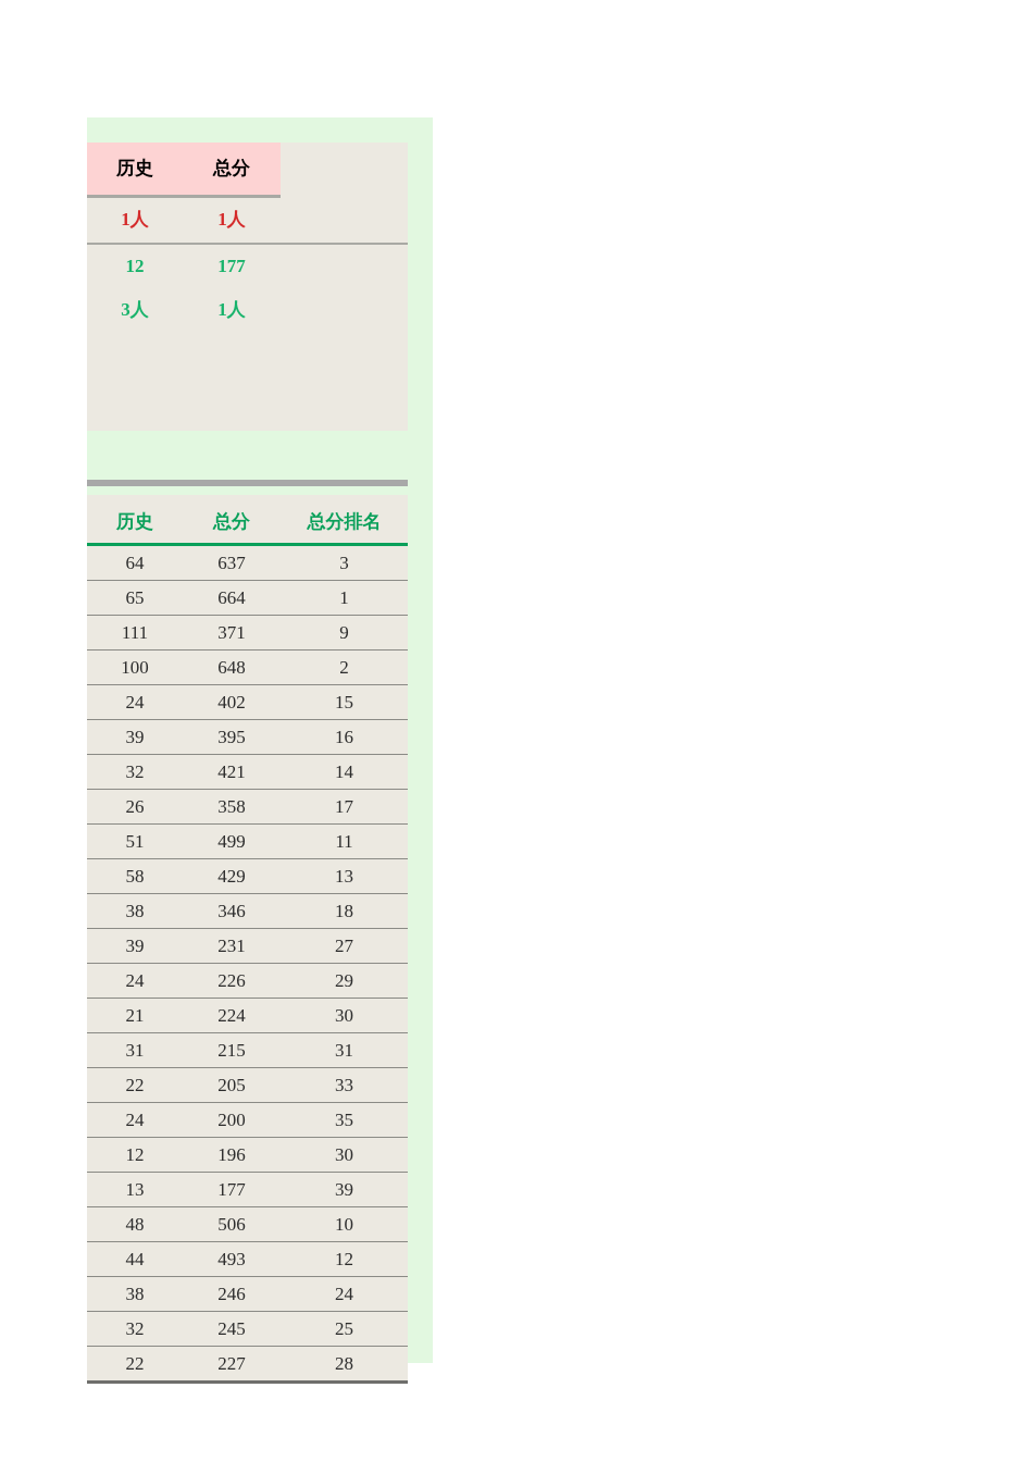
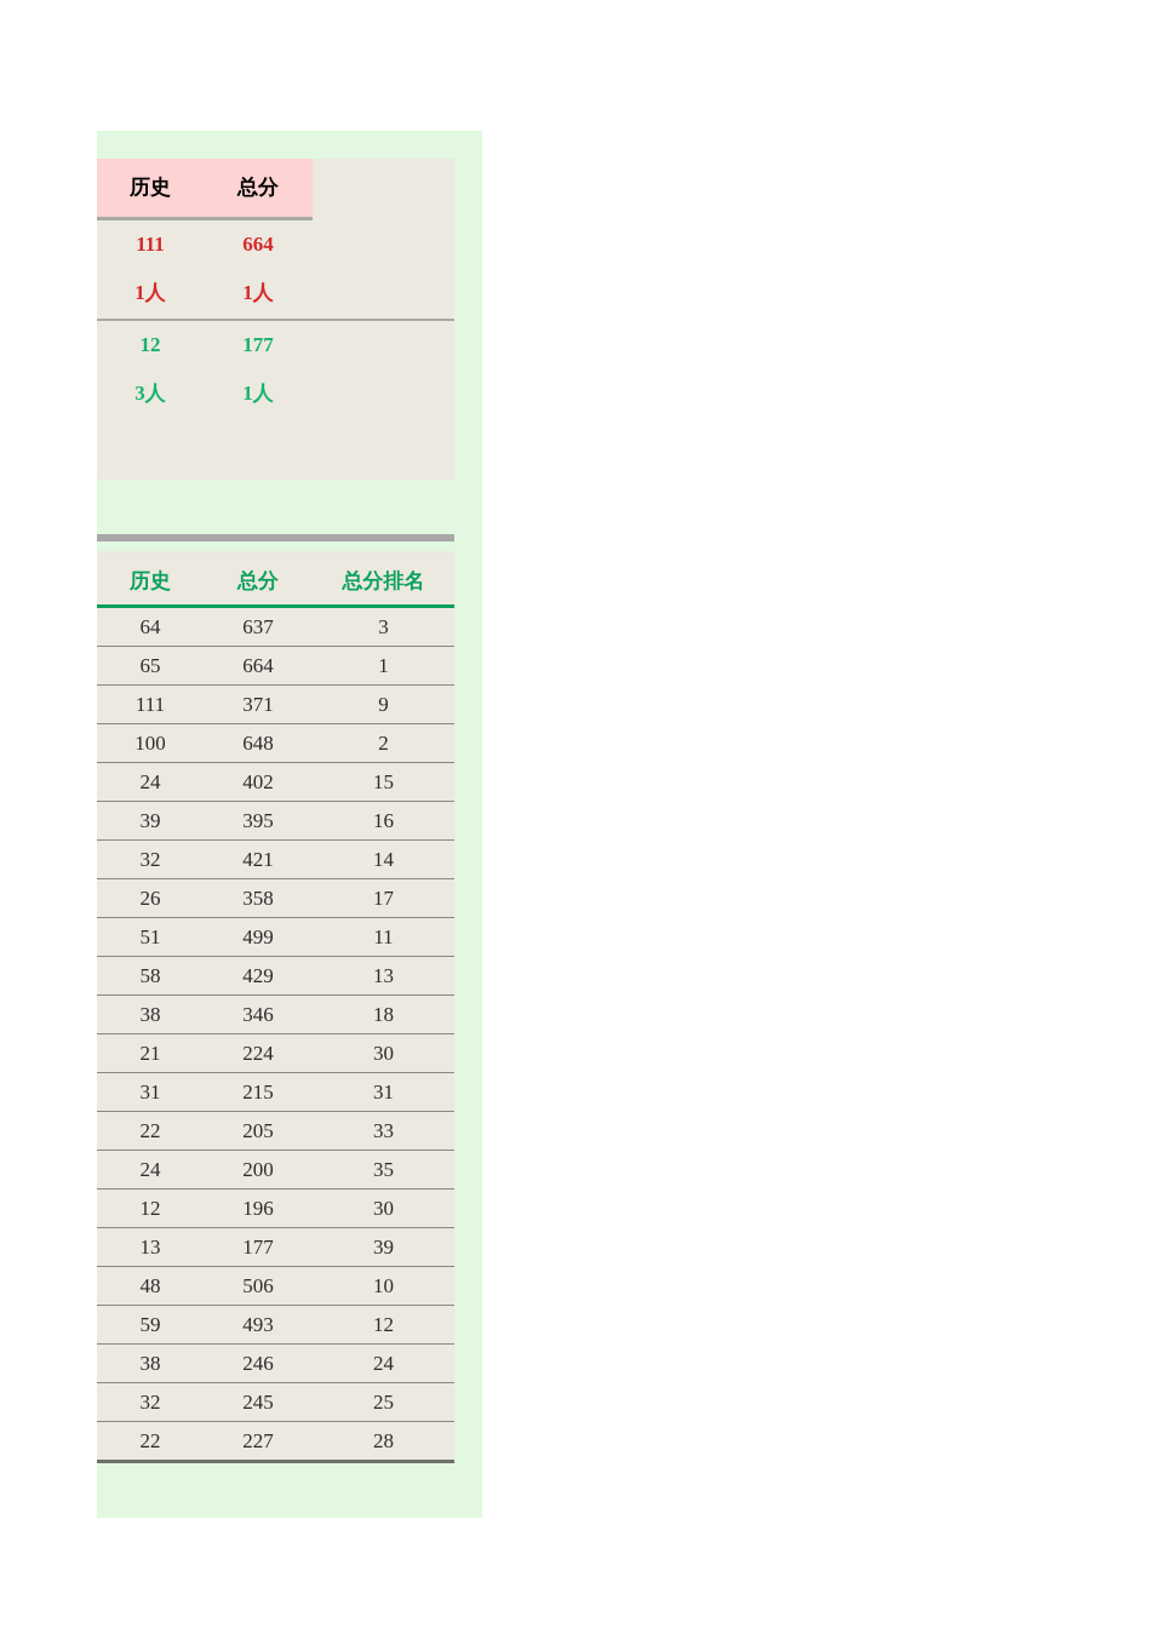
  历史	总分
+ 111	664
  1人	1人
  12	177
  3人	1人
  历史	总分	总分排名
  64	637	3
  65	664	1
  111	371	9
  100	648	2
  24	402	15
  39	395	16
  32	421	14
  26	358	17
  51	499	11
  58	429	13
  38	346	18
- 39	231	27
- 24	226	29
  21	224	30
  31	215	31
  22	205	33
  24	200	35
  12	196	30
  13	177	39
  48	506	10
- 44	493	12
+ 59	493	12
  38	246	24
  32	245	25
  22	227	28
